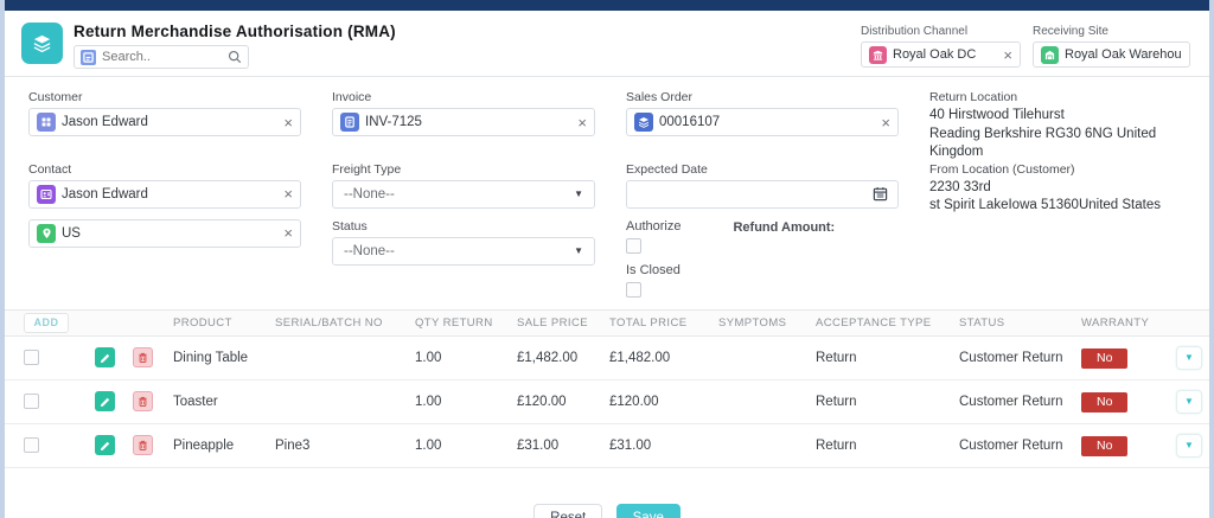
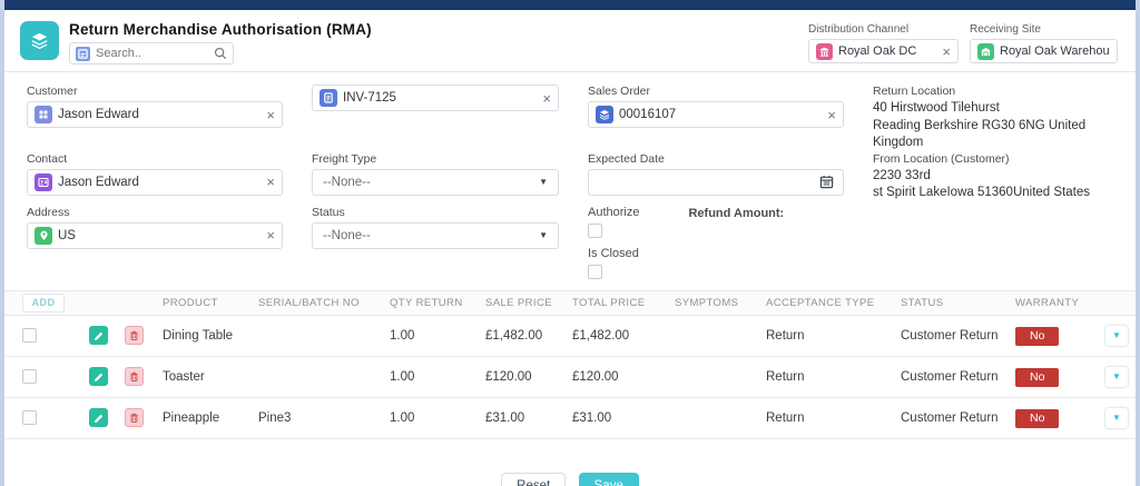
  Return Merchandise Authorisation (RMA)
  Search..
  Distribution Channel
  Royal Oak DC
  ×
  Receiving Site
  Royal Oak Warehou
  Customer
  Jason Edward
  ×
- Invoice
  INV-7125
  ×
  Sales Order
  00016107
  ×
  Return Location
  40 Hirstwood Tilehurst
  Reading Berkshire RG30 6NG United Kingdom
  Contact
  Jason Edward
  ×
  Freight Type
  --None--
  ▼
  Expected Date
  From Location (Customer)
  2230 33rd
  st Spirit LakeIowa 51360United States
+ Address
  US
  ×
  Status
  --None--
  ▼
  Authorize
  Is Closed
  Refund Amount:
  ADD
  PRODUCT
  SERIAL/BATCH NO
  QTY RETURN
  SALE PRICE
  TOTAL PRICE
  SYMPTOMS
  ACCEPTANCE TYPE
  STATUS
  WARRANTY
  Dining Table
  1.00
  £1,482.00
  £1,482.00
  Return
  Customer Return
  No
  ▼
  Toaster
  1.00
  £120.00
  £120.00
  Return
  Customer Return
  No
  ▼
  Pineapple
  Pine3
  1.00
  £31.00
  £31.00
  Return
  Customer Return
  No
  ▼
